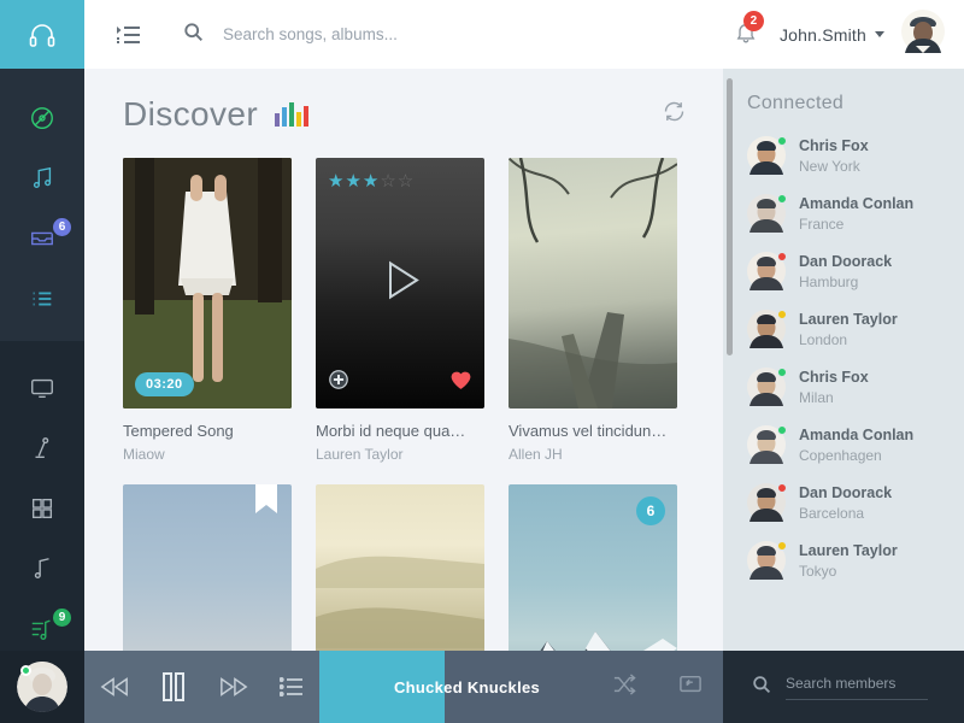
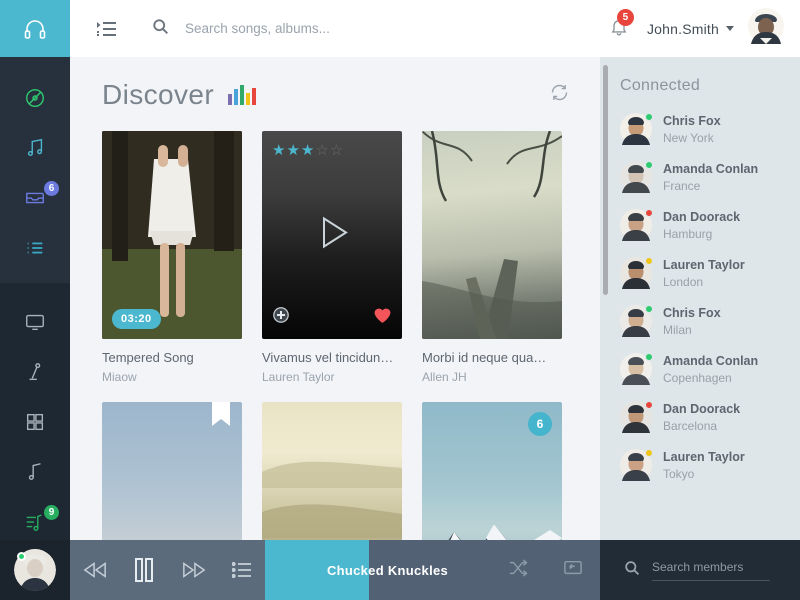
  6
  9
  Search songs, albums...
- 2
+ 5
  John.Smith
  Discover
  03:20
  Tempered Song
  Miaow
  ★★★☆☆
- Morbi id neque qua…
+ Vivamus vel tincidun…
  Lauren Taylor
- Vivamus vel tincidun…
+ Morbi id neque qua…
  Allen JH
  6
  Connected
  Chris Fox
  New York
  Amanda Conlan
  France
  Dan Doorack
  Hamburg
  Lauren Taylor
  London
  Chris Fox
  Milan
  Amanda Conlan
  Copenhagen
  Dan Doorack
  Barcelona
  Lauren Taylor
  Tokyo
  Chucked Knuckles
  Search members
